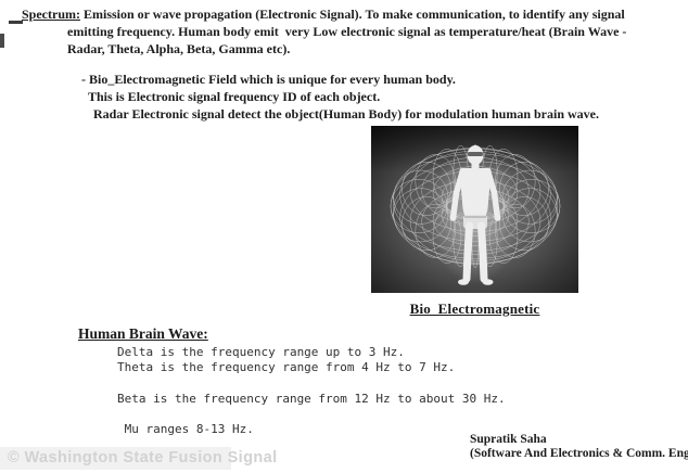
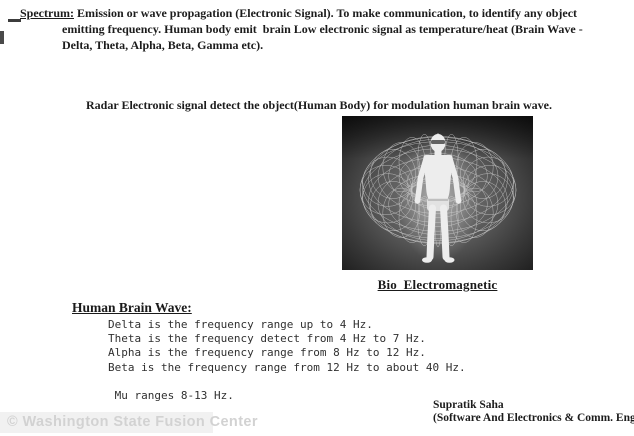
- Spectrum: Emission or wave propagation (Electronic Signal). To make communication, to identify any signal
+ Spectrum: Emission or wave propagation (Electronic Signal). To make communication, to identify any object
- emitting frequency. Human body emit very Low electronic signal as temperature/heat (Brain Wave -
+ emitting frequency. Human body emit brain Low electronic signal as temperature/heat (Brain Wave -
- Radar, Theta, Alpha, Beta, Gamma etc).
+ Delta, Theta, Alpha, Beta, Gamma etc).
- - Bio_Electromagnetic Field which is unique for every human body.
- This is Electronic signal frequency ID of each object.
  Radar Electronic signal detect the object(Human Body) for modulation human brain wave.
  Bio_Electromagnetic
  Human Brain Wave:
- Delta is the frequency range up to 3 Hz.
+ Delta is the frequency range up to 4 Hz.
- Theta is the frequency range from 4 Hz to 7 Hz.
+ Theta is the frequency detect from 4 Hz to 7 Hz.
+ Alpha is the frequency range from 8 Hz to 12 Hz.
- Beta is the frequency range from 12 Hz to about 30 Hz.
+ Beta is the frequency range from 12 Hz to about 40 Hz.
  Mu ranges 8-13 Hz.
  Supratik Saha
  (Software And Electronics & Comm. Eng
- © Washington State Fusion Signal
+ © Washington State Fusion Center
